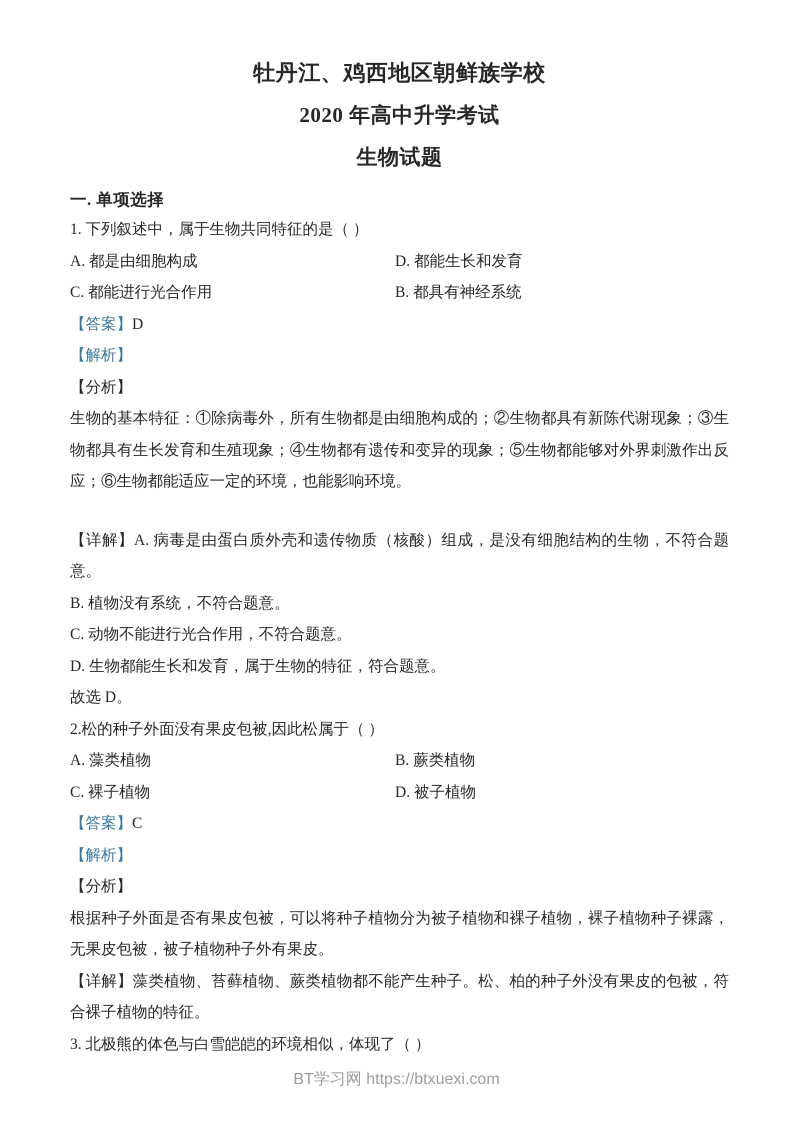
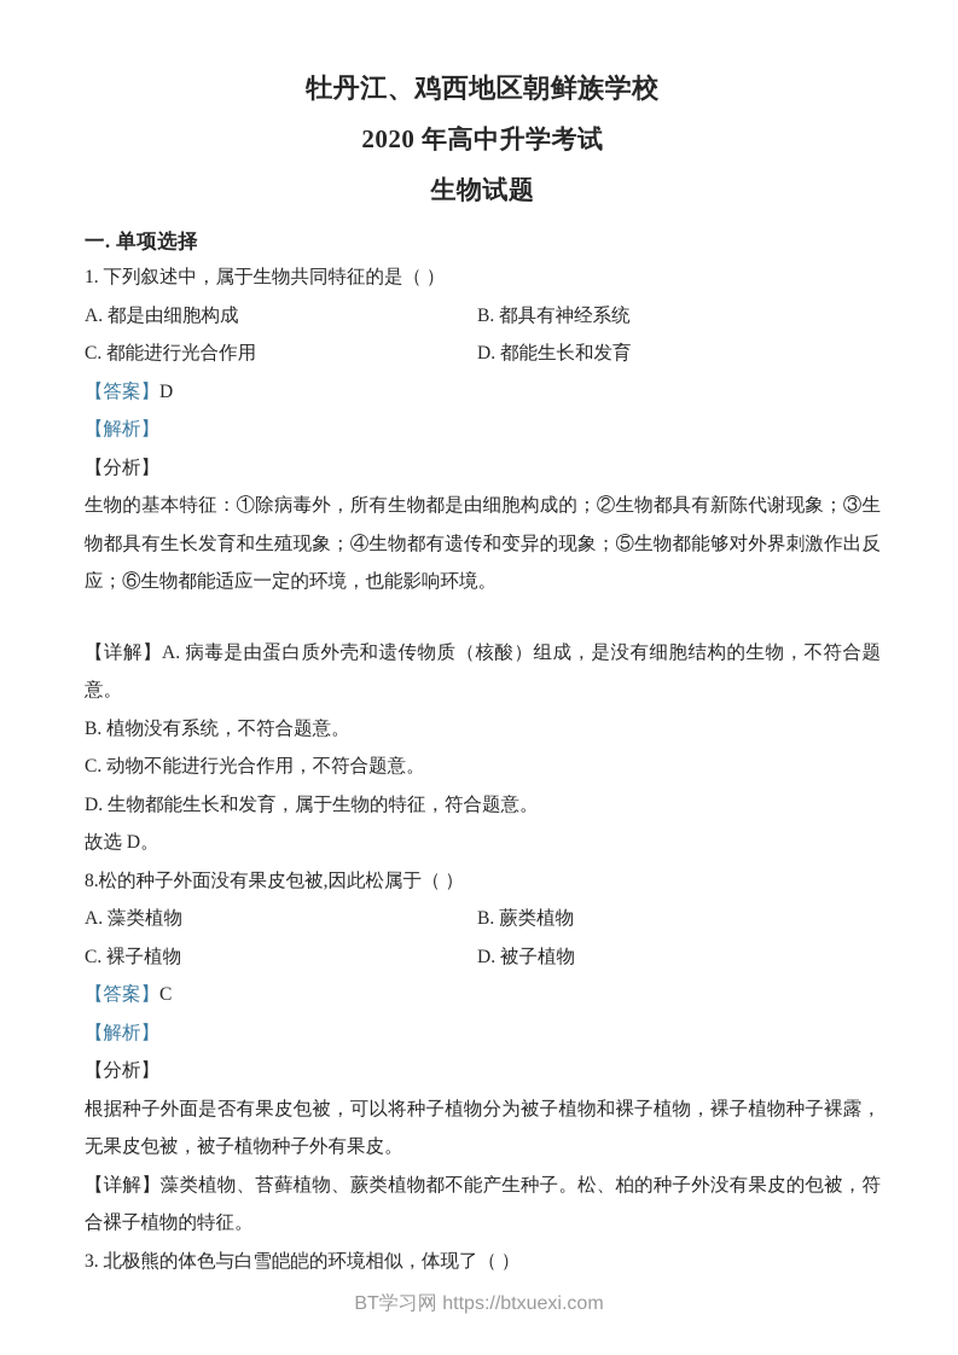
  牡丹江、鸡西地区朝鲜族学校
  2020 年高中升学考试
  生物试题
  一. 单项选择
  1. 下列叙述中，属于生物共同特征的是（ ）
  A. 都是由细胞构成
- D. 都能生长和发育
+ B. 都具有神经系统
  C. 都能进行光合作用
- B. 都具有神经系统
+ D. 都能生长和发育
  【答案】D
  【解析】
  【分析】
  生物的基本特征：①除病毒外，所有生物都是由细胞构成的；②生物都具有新陈代谢现象；③生物都具有生长发育和生殖现象；④生物都有遗传和变异的现象；⑤生物都能够对外界刺激作出反应；⑥生物都能适应一定的环境，也能影响环境。
  【详解】A. 病毒是由蛋白质外壳和遗传物质（核酸）组成，是没有细胞结构的生物，不符合题意。
  B. 植物没有系统，不符合题意。
  C. 动物不能进行光合作用，不符合题意。
  D. 生物都能生长和发育，属于生物的特征，符合题意。
  故选 D。
- 2.松的种子外面没有果皮包被,因此松属于（ ）
+ 8.松的种子外面没有果皮包被,因此松属于（ ）
  A. 藻类植物
  B. 蕨类植物
  C. 裸子植物
  D. 被子植物
  【答案】C
  【解析】
  【分析】
  根据种子外面是否有果皮包被，可以将种子植物分为被子植物和裸子植物，裸子植物种子裸露，无果皮包被，被子植物种子外有果皮。
  【详解】藻类植物、苔藓植物、蕨类植物都不能产生种子。松、柏的种子外没有果皮的包被，符合裸子植物的特征。
  3. 北极熊的体色与白雪皑皑的环境相似，体现了（ ）
  BT学习网 https://btxuexi.com
